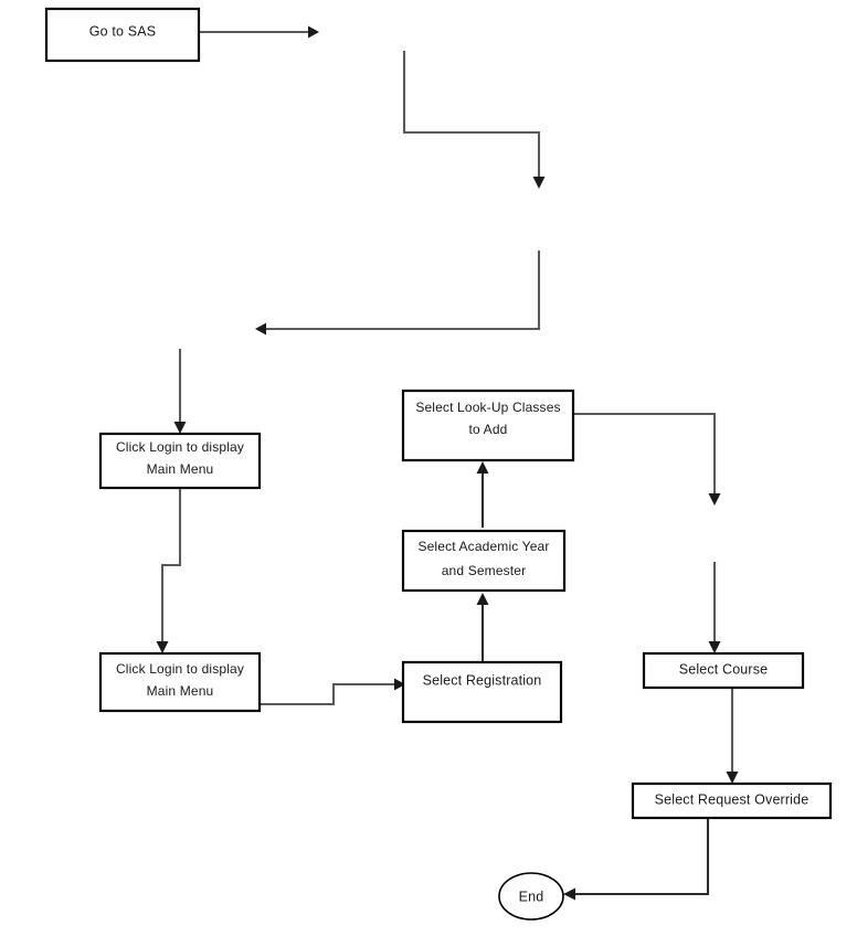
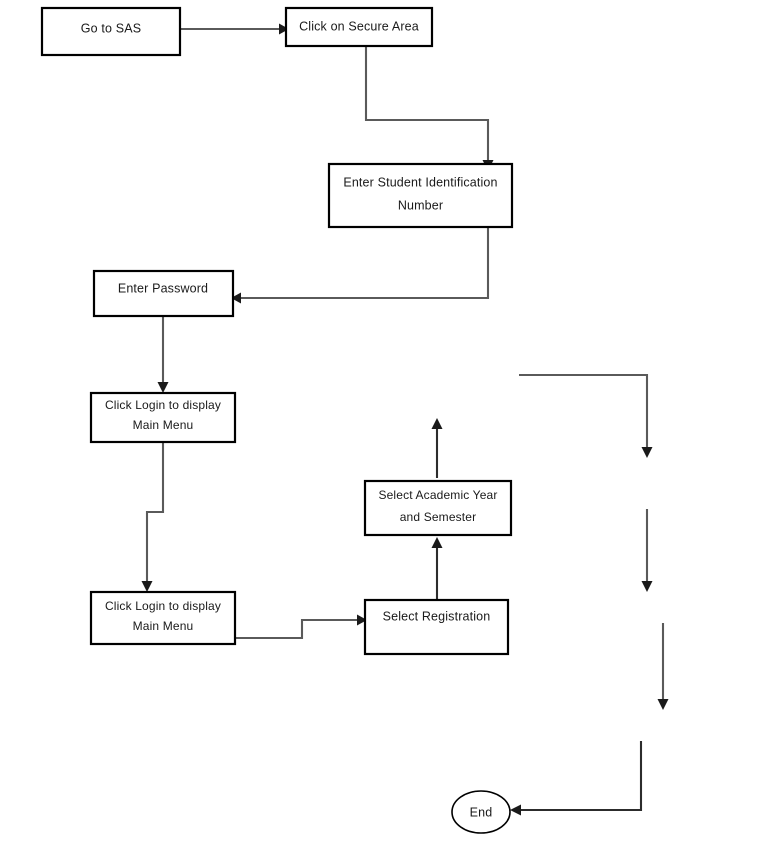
  Go to SAS
+ Click on Secure Area
+ Enter Student Identification
+ Number
+ Enter Password
  Click Login to display
  Main Menu
  Click Login to display
  Main Menu
  Select Registration
  Select Academic Year
  and Semester
- Select Look-Up Classes
- to Add
- Select Course
- Select Request Override
  End
